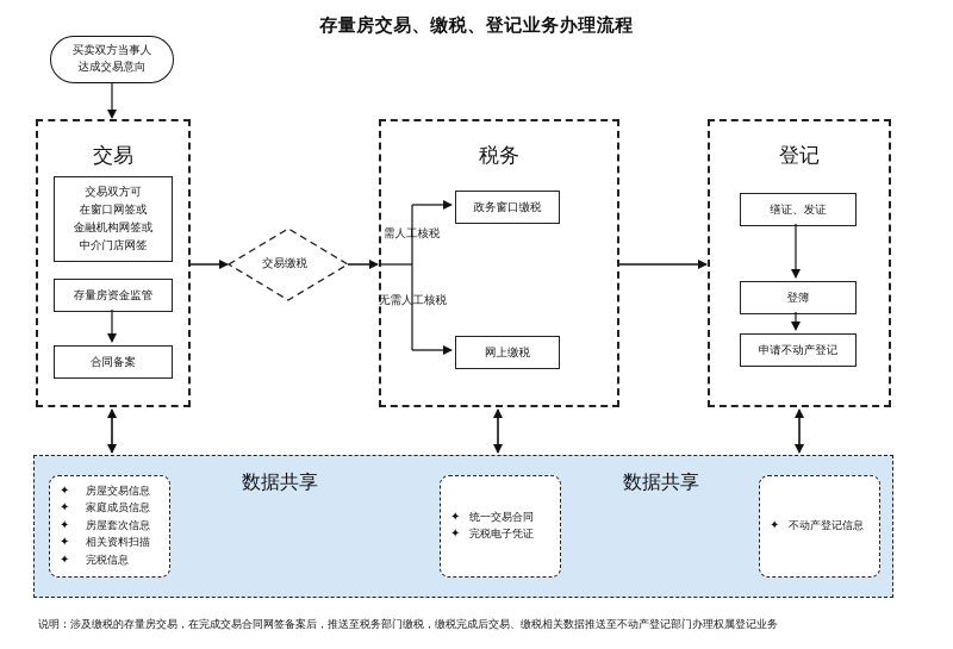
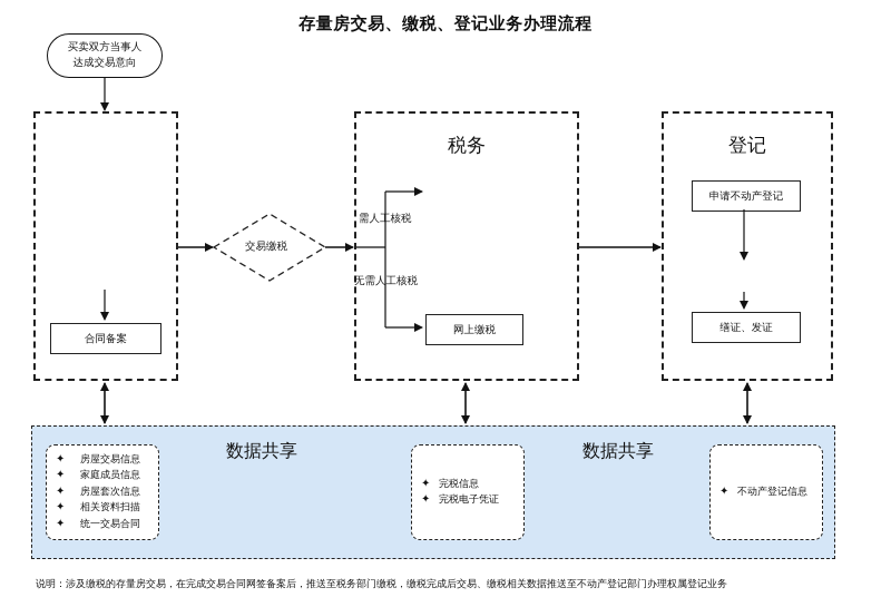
  存量房交易、缴税、登记业务办理流程
  买卖双方当事人
  达成交易意向
- 交易
- 交易双方可
- 在窗口网签或
- 金融机构网签或
- 中介门店网签
- 存量房资金监管
  合同备案
  税务
- 政务窗口缴税
  网上缴税
  需人核税
  无需人工核税
  登记
- 缮证、发证
+ 申请不动产登记
- 登簿
- 申请不动产登记
+ 缮证、发证
  数据共享
  数据共享
  ✦
  房屋交易信息
  ✦
  家庭成员信息
  ✦
  房屋套次信息
  ✦
  相关资料扫描
  ✦
- 完税信息
+ 统一交易合同
  ✦
- 统一交易合同
+ 完税信息
  ✦
  完税电子凭证
  ✦
  不动产登记信息
  交易缴税
  说明：涉及缴税的存量房交易，在完成交易合同网签备案后，推送至税务部门缴税，缴税完成后交易、缴税相关数据推送至不动产登记部门办理权属登记业务
